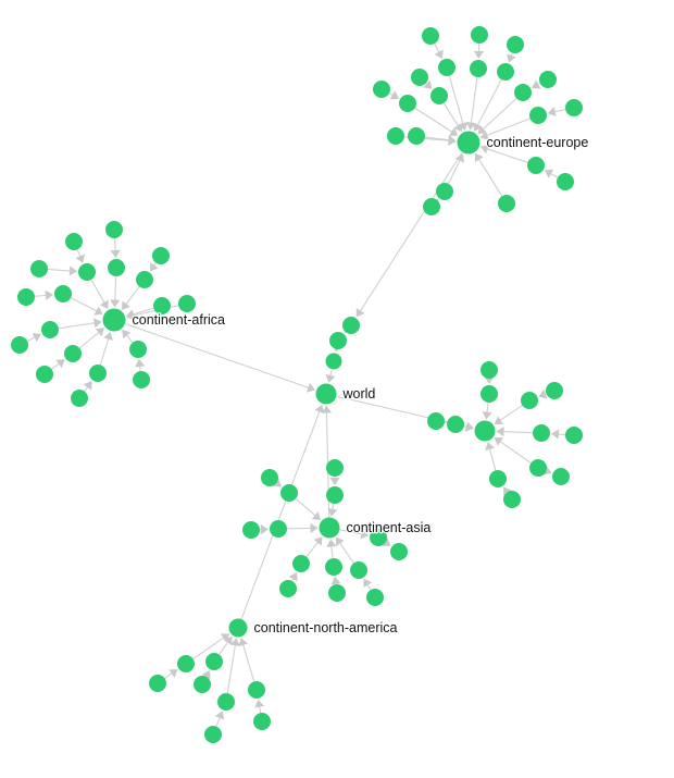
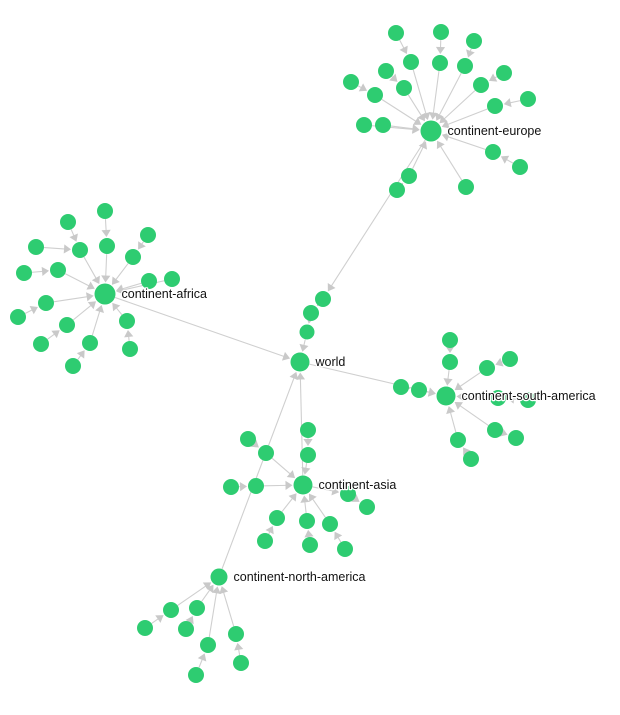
  world
  continent-europe
  continent-africa
+ continent-south-america
  continent-asia
  continent-north-america
